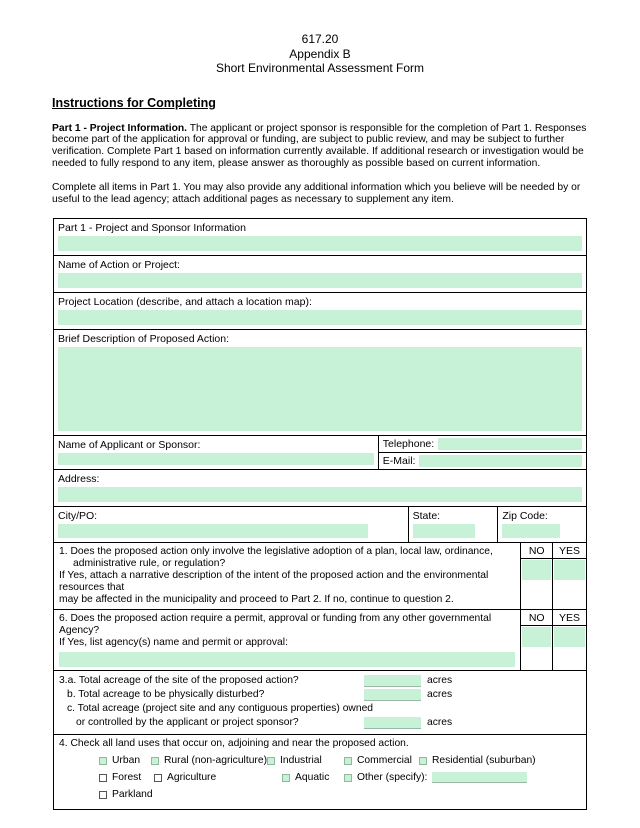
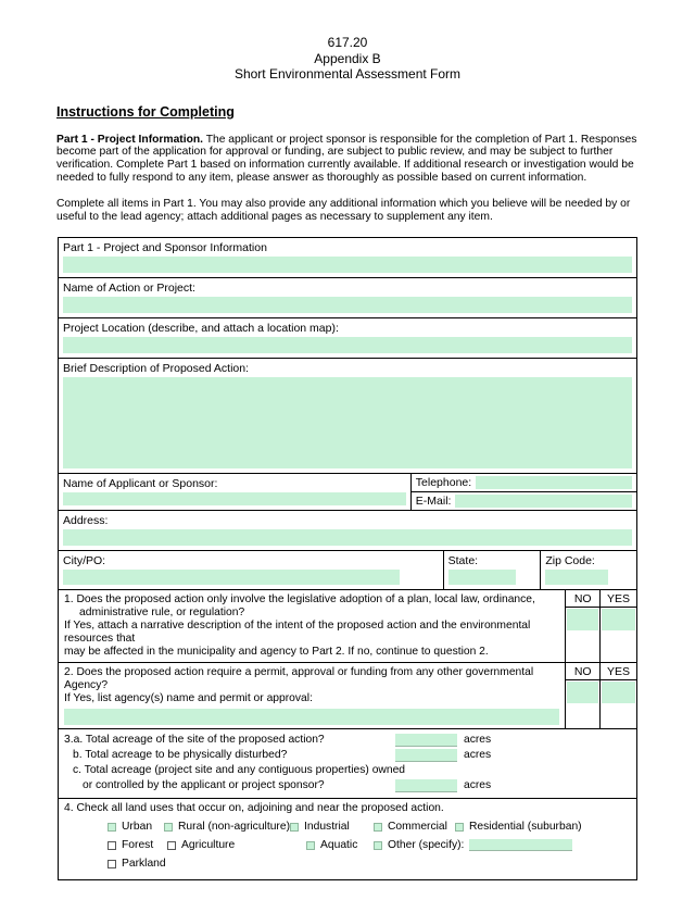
  617.20
  Appendix B
  Short Environmental Assessment Form
  Instructions for Completing
  Part 1 - Project Information. The applicant or project sponsor is responsible for the completion of Part 1. Responses become part of the application for approval or funding, are subject to public review, and may be subject to further verification. Complete Part 1 based on information currently available. If additional research or investigation would be needed to fully respond to any item, please answer as thoroughly as possible based on current information.
  Complete all items in Part 1. You may also provide any additional information which you believe will be needed by or useful to the lead agency; attach additional pages as necessary to supplement any item.
  Part 1 - Project and Sponsor Information
  Name of Action or Project:
  Project Location (describe, and attach a location map):
  Brief Description of Proposed Action:
  Name of Applicant or Sponsor:
  Telephone:
  E-Mail:
  Address:
  City/PO:
  State:
  Zip Code:
  1. Does the proposed action only involve the legislative adoption of a plan, local law, ordinance,
  administrative rule, or regulation?
  If Yes, attach a narrative description of the intent of the proposed action and the environmental resources that
- may be affected in the municipality and proceed to Part 2. If no, continue to question 2.
+ may be affected in the municipality and agency to Part 2. If no, continue to question 2.
  NO
  YES
- 6. Does the proposed action require a permit, approval or funding from any other governmental Agency?
+ 2. Does the proposed action require a permit, approval or funding from any other governmental Agency?
  If Yes, list agency(s) name and permit or approval:
  NO
  YES
  3.a. Total acreage of the site of the proposed action?
  acres
  b. Total acreage to be physically disturbed?
  acres
  c. Total acreage (project site and any contiguous properties) owned
  or controlled by the applicant or project sponsor?
  acres
  4. Check all land uses that occur on, adjoining and near the proposed action.
  Urban
  Rural (non-agriculture)
  Industrial
  Commercial
  Residential (suburban)
  Forest
  Agriculture
  Aquatic
  Other (specify):
  Parkland
